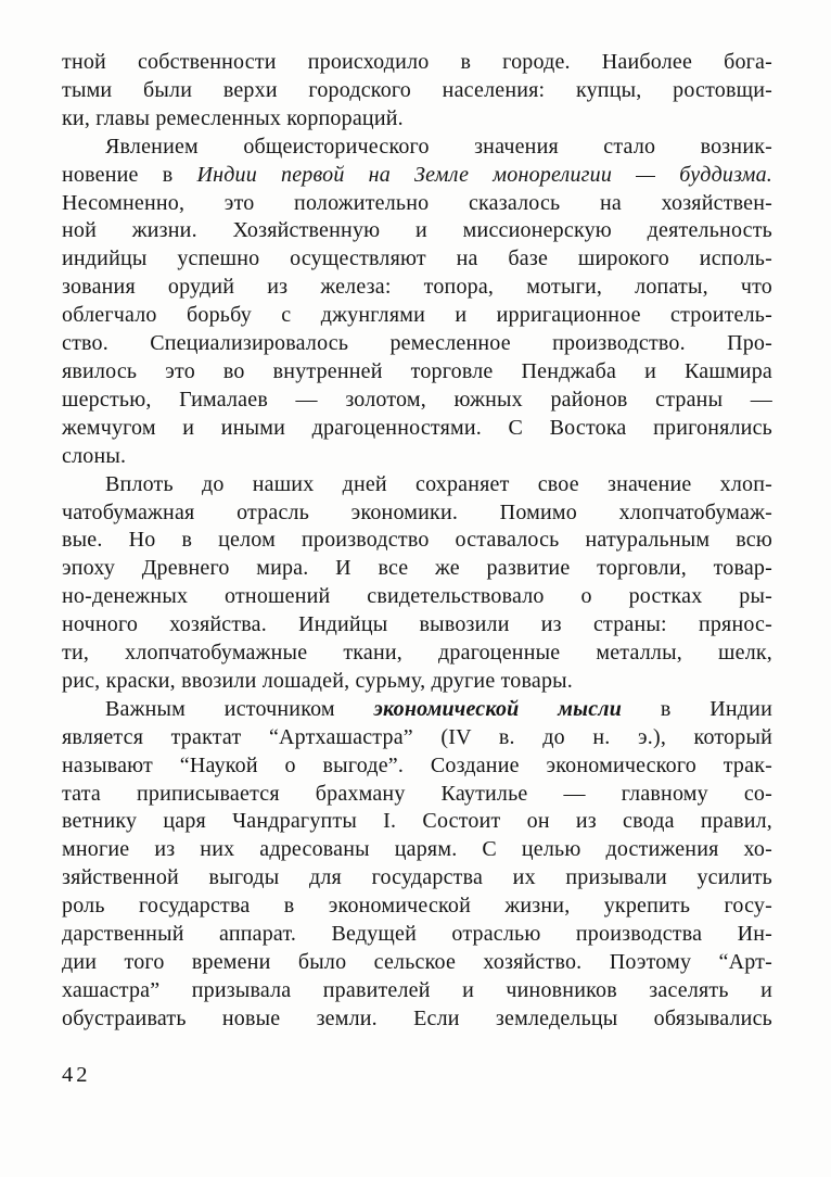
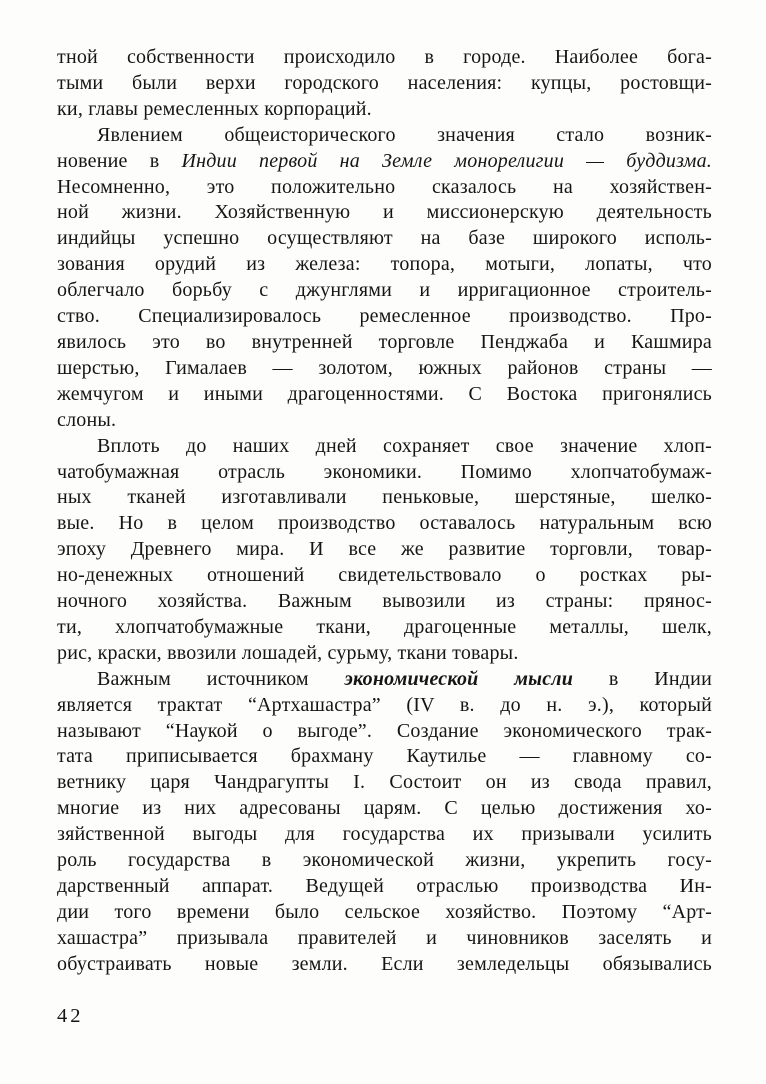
  тной собственности происходило в городе. Наиболее бога-
  тыми были верхи городского населения: купцы, ростовщи-
  ки, главы ремесленных корпораций.
  Явлением общеисторического значения стало возник-
  новение в Индии первой на Земле монорелигии — буддизма.
  Несомненно, это положительно сказалось на хозяйствен-
  ной жизни. Хозяйственную и миссионерскую деятельность
  индийцы успешно осуществляют на базе широкого исполь-
  зования орудий из железа: топора, мотыги, лопаты, что
  облегчало борьбу с джунглями и ирригационное строитель-
  ство. Специализировалось ремесленное производство. Про-
  явилось это во внутренней торговле Пенджаба и Кашмира
  шерстью, Гималаев — золотом, южных районов страны —
  жемчугом и иными драгоценностями. С Востока пригонялись
  слоны.
  Вплоть до наших дней сохраняет свое значение хлоп-
  чатобумажная отрасль экономики. Помимо хлопчатобумаж-
+ ных тканей изготавливали пеньковые, шерстяные, шелко-
  вые. Но в целом производство оставалось натуральным всю
  эпоху Древнего мира. И все же развитие торговли, товар-
  но-денежных отношений свидетельствовало о ростках ры-
- ночного хозяйства. Индийцы вывозили из страны: прянос-
+ ночного хозяйства. Важным вывозили из страны: прянос-
  ти, хлопчатобумажные ткани, драгоценные металлы, шелк,
- рис, краски, ввозили лошадей, сурьму, другие товары.
+ рис, краски, ввозили лошадей, сурьму, ткани товары.
  Важным источником экономической мысли в Индии
  является трактат “Артхашастра” (IV в. до н. э.), который
  называют “Наукой о выгоде”. Создание экономического трак-
  тата приписывается брахману Каутилье — главному со-
  ветнику царя Чандрагупты I. Состоит он из свода правил,
  многие из них адресованы царям. С целью достижения хо-
  зяйственной выгоды для государства их призывали усилить
  роль государства в экономической жизни, укрепить госу-
  дарственный аппарат. Ведущей отраслью производства Ин-
  дии того времени было сельское хозяйство. Поэтому “Арт-
  хашастра” призывала правителей и чиновников заселять и
  обустраивать новые земли. Если земледельцы обязывались
  42
